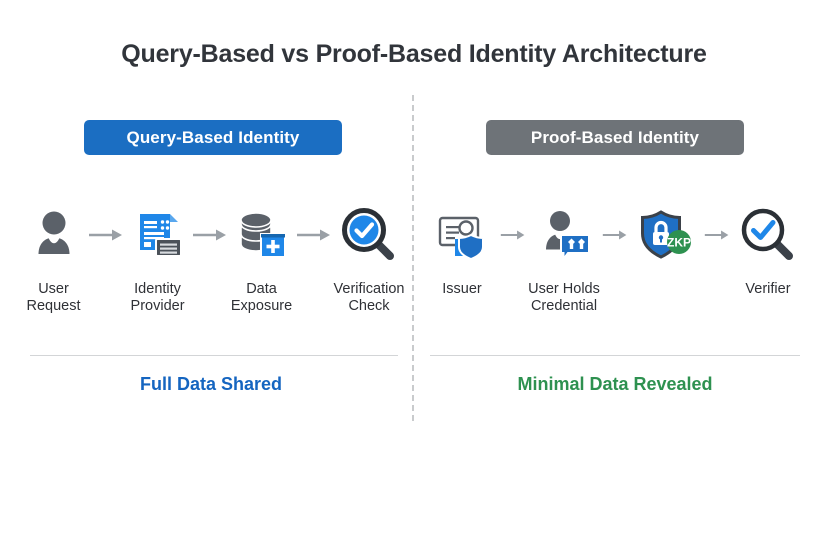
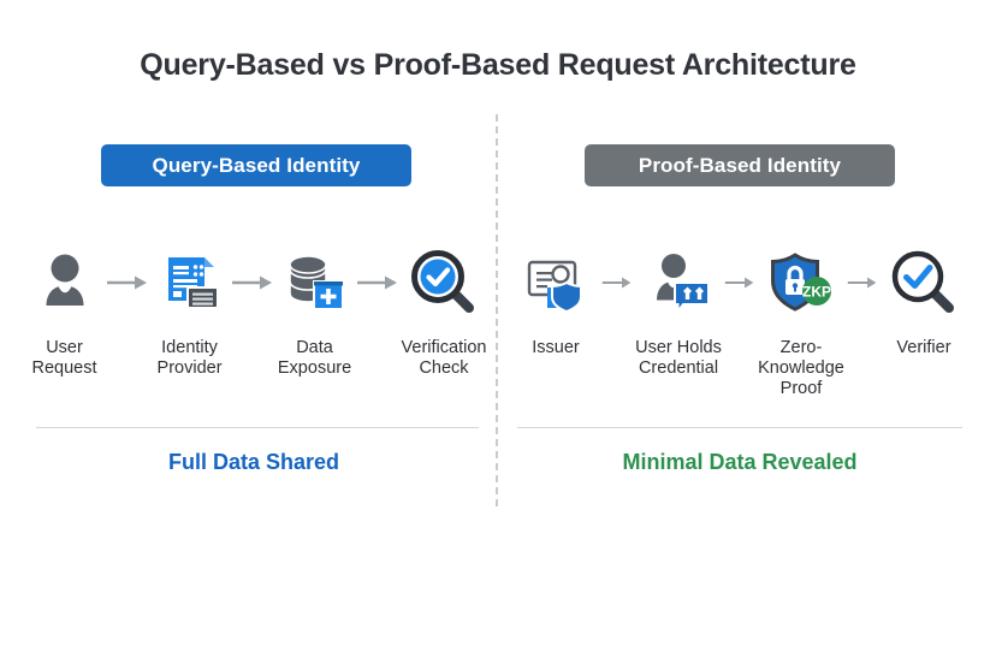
- Query-Based vs Proof-Based Identity Architecture
+ Query-Based vs Proof-Based Request Architecture
  Query-Based Identity
  User
  Request
  Identity
  Provider
  Data
  Exposure
  Verification
  Check
  Proof-Based Identity
  Issuer
  User Holds
  Credential
  ZKP
+ Zero-Knowledge
+ Proof
  Verifier
  Full Data Shared
  Minimal Data Revealed
